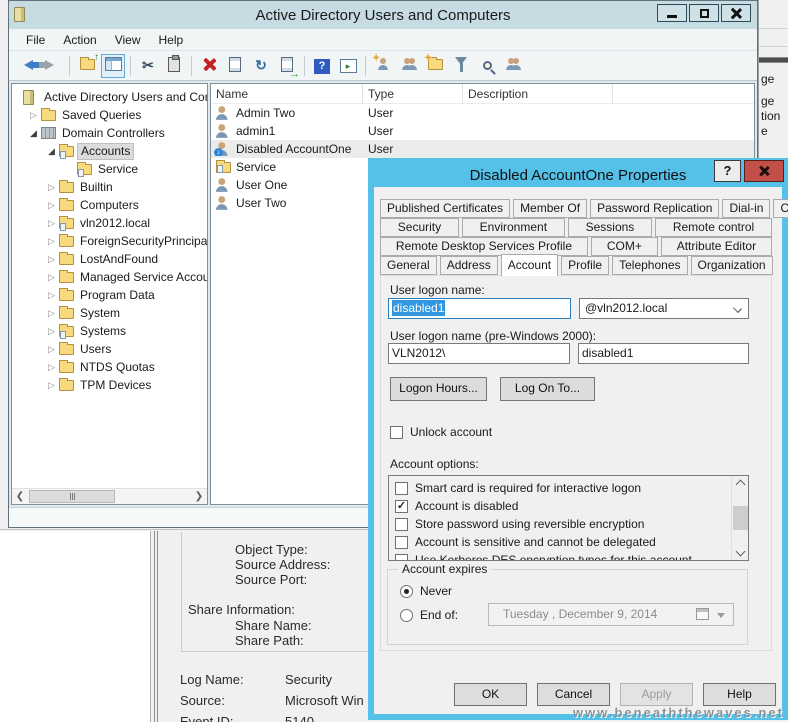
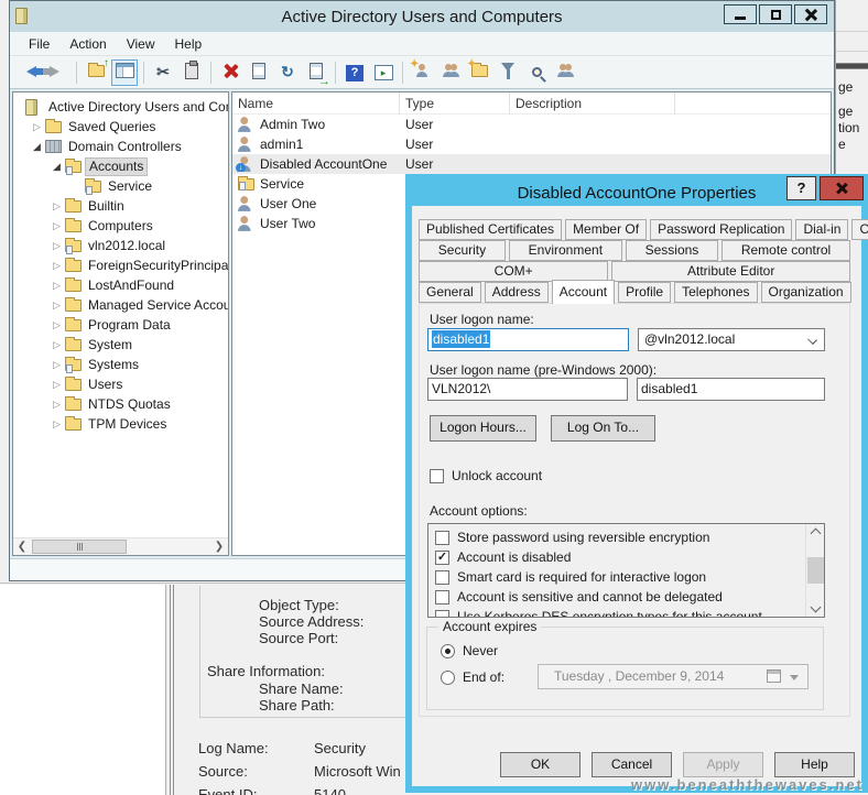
  ge
  ge
  tion
  e
  Object Type:
  Source Address:
  Source Port:
  Share Information:
  Share Name:
  Share Path:
  Log Name:
  Security
  Source:
  Microsoft Win
  Active Directory Users and Computers
  File
  Action
  View
  Help
  ↑
  ✂
  ↻
  →
  ?
  ▸
  ✦
  ✦
  Active Directory Users and Co
  ▷
  Saved Queries
  ◢
  Domain Controllers
  ◢
  Accounts
  Service
  ▷
  Builtin
  ▷
  Computers
  ▷
  vln2012.local
  ▷
  ForeignSecurityPrincipa
  ▷
  LostAndFound
  ▷
  Managed Service Accou
  ▷
  Program Data
  ▷
  System
  ▷
  Systems
  ▷
  Users
  ▷
  NTDS Quotas
  ▷
  TPM Devices
  ❮
  ❯
  Name
  Type
  Description
  Admin Two
  User
  admin1
  User
  Disabled AccountOne
  User
  Service
  User One
  User Two
  Disabled AccountOne Properties
  ?
  Published Certificates
  Member Of
  Password Replication
  Dial-in
  Security
  Environment
  Sessions
  Remote control
- Remote Desktop Services Profile
  COM+
  Attribute Editor
  General
  Address
  Account
  Profile
  Telephones
  Organization
  User logon name:
  disabled1
  @vln2012.local
  User logon name (pre-Windows 2000):
  VLN2012\
  disabled1
  Logon Hours...
  Log On To...
  Unlock account
  Account options:
- Smart card is required for interactive logon
+ Store password using reversible encryption
  ✓
  Account is disabled
- Store password using reversible encryption
+ Smart card is required for interactive logon
  Account is sensitive and cannot be delegated
  Account expires
  Never
  End of:
  Tuesday , December 9, 2014
  OK
  Cancel
  Apply
  Help
  www.beneaththewaves.net
